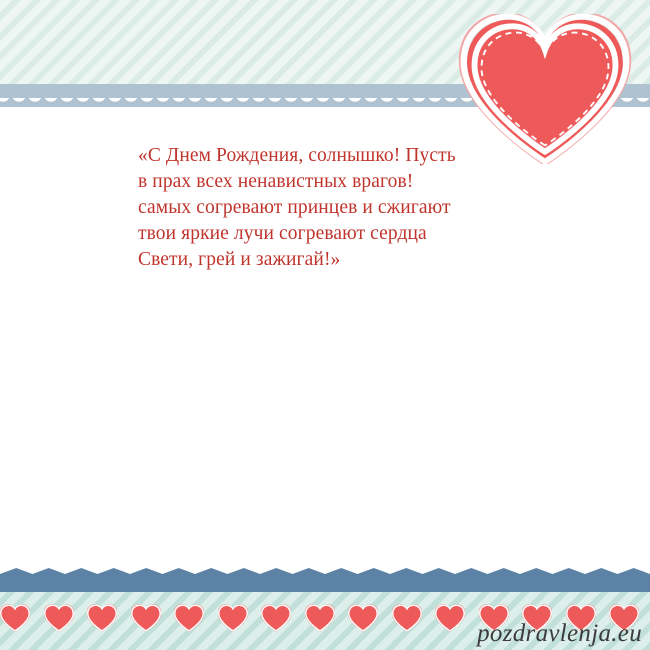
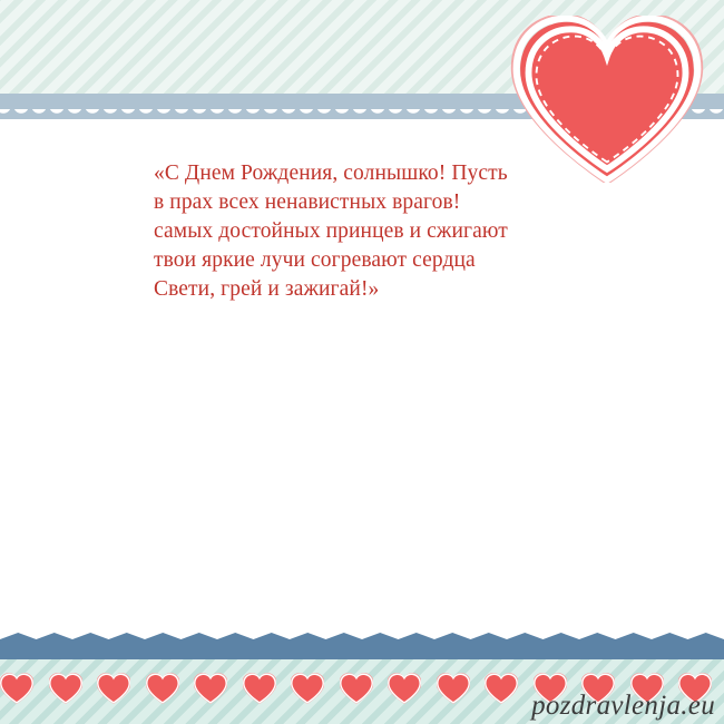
  «С Днем Рождения, солнышко! Пусть
  в прах всех ненавистных врагов!
- самых согревают принцев и сжигают
+ самых достойных принцев и сжигают
  твои яркие лучи согревают сердца
  Свети, грей и зажигай!»
  pozdravlenja.eu
